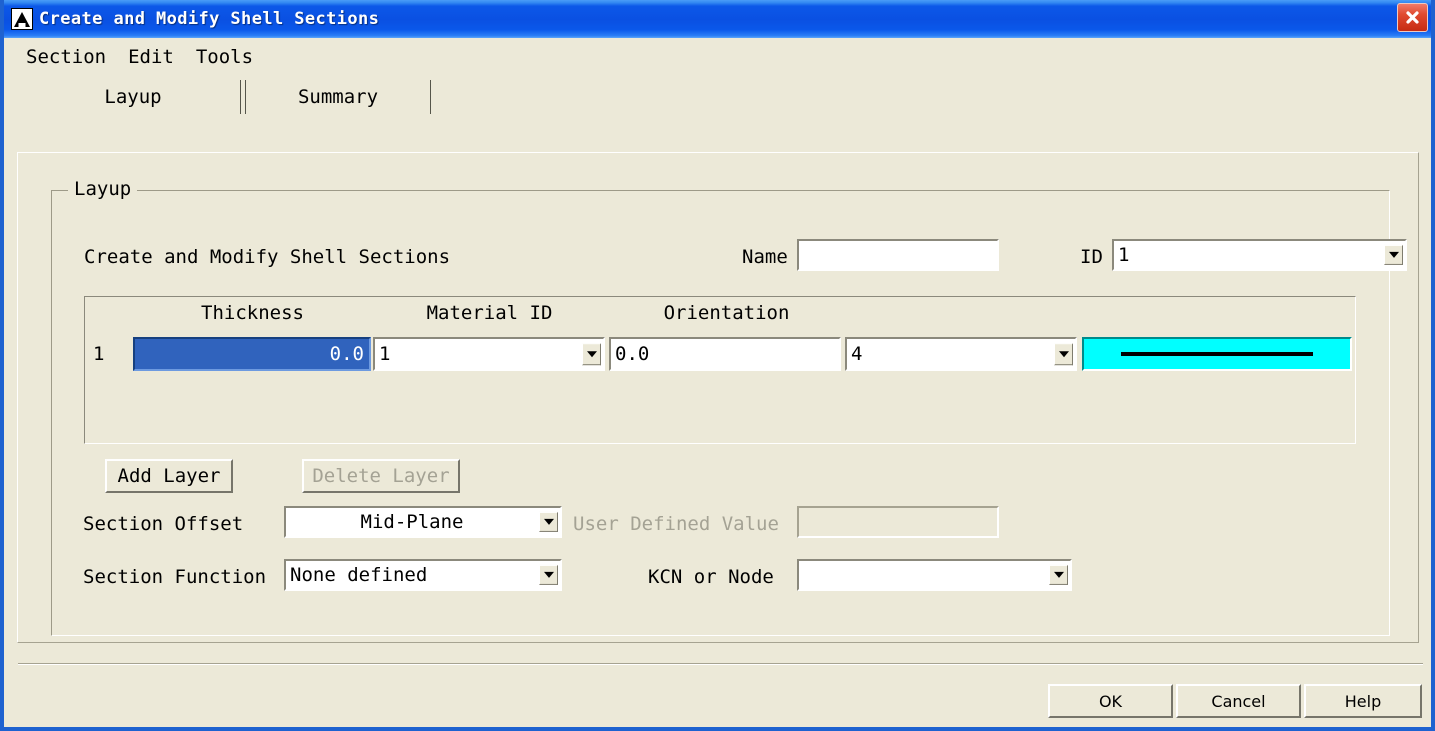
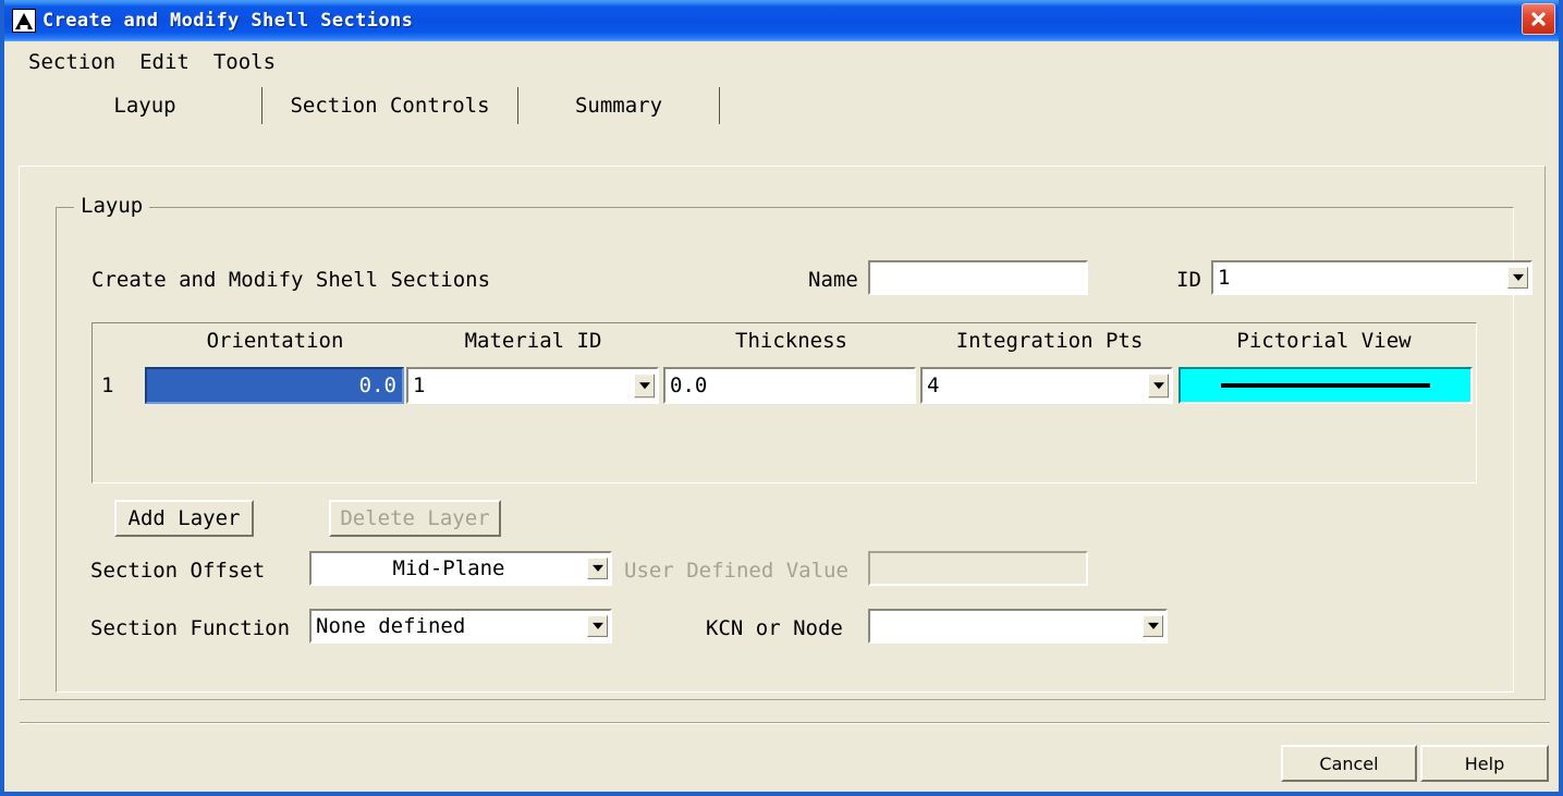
  Create and Modify Shell Sections
  Section
  Edit
  Tools
  Layup
+ Section Controls
  Summary
  Layup
  Create and Modify Shell Sections
  Name
  ID
  1
- Thickness
+ Orientation
  Material ID
- Orientation
+ Thickness
+ Integration Pts
+ Pictorial View
  1
  0.0
  1
  0.0
  4
  Add Layer
  Delete Layer
  Section Offset
  Mid-Plane
  User Defined Value
  Section Function
  None defined
  KCN or Node
- OK
  Cancel
  Help
